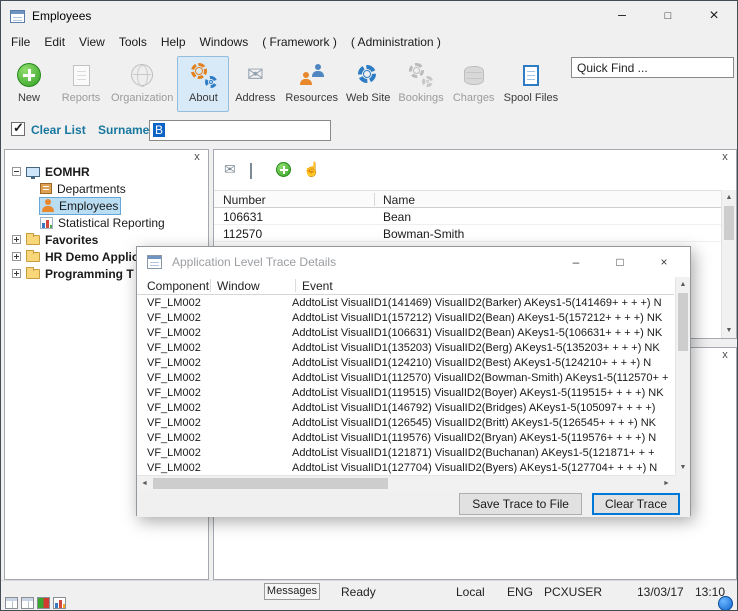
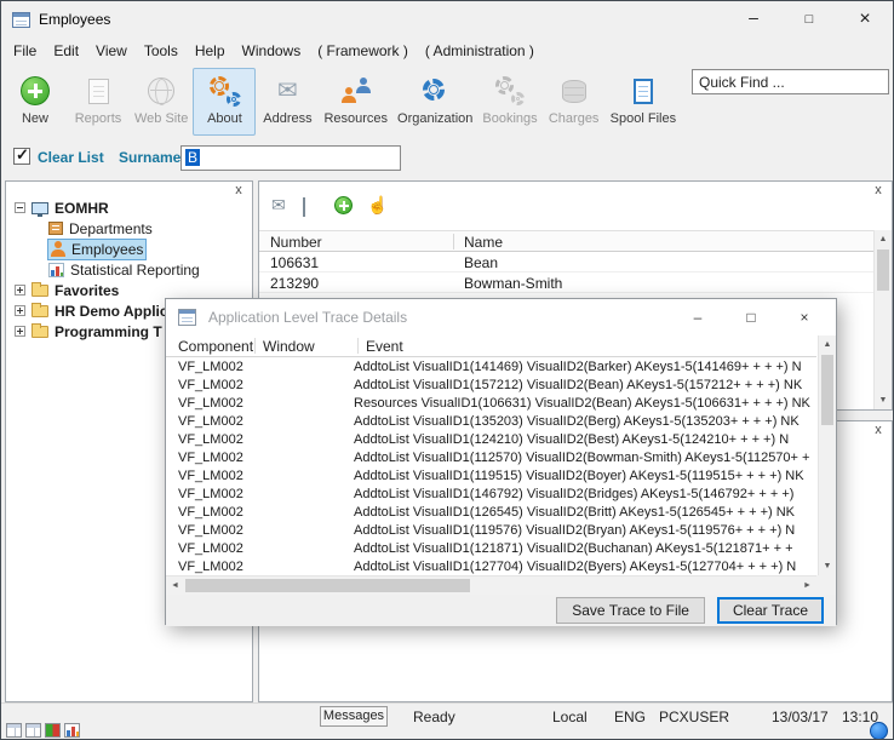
  Employees
  –
  □
  ×
  File
  Edit
  View
  Tools
  Help
  Windows
  ( Framework )
  ( Administration )
  New
  Reports
- Organization
+ Web Site
  About
  ✉
  Address
  Resources
- Web Site
+ Organization
  Bookings
  Charges
  Spool Files
  Quick Find ...
  ✓
  Clear List
  Surname
  B
  x
  EOMHR
  Departments
  Employees
  Statistical Reporting
  Favorites
  HR Demo Appli
  Programming T
  x
  ✉
  ☝
  Number
  Name
  106631
  Bean
- 112570
+ 213290
  Bowman-Smith
  x
  Messages
  Ready
  Local
  ENG
  PCXUSER
  13/03/17
  13:10
  Application Level Trace Details
  –
  □
  ×
  Component
  Window
  Event
  VF_LM002
  AddtoList VisualID1(141469) VisualID2(Barker) AKeys1-5(141469+ + + +) N
  VF_LM002
  AddtoList VisualID1(157212) VisualID2(Bean) AKeys1-5(157212+ + + +) NK
  VF_LM002
- AddtoList VisualID1(106631) VisualID2(Bean) AKeys1-5(106631+ + + +) NK
+ Resources VisualID1(106631) VisualID2(Bean) AKeys1-5(106631+ + + +) NK
  VF_LM002
  AddtoList VisualID1(135203) VisualID2(Berg) AKeys1-5(135203+ + + +) NK
  VF_LM002
  AddtoList VisualID1(124210) VisualID2(Best) AKeys1-5(124210+ + + +) N
  VF_LM002
  AddtoList VisualID1(112570) VisualID2(Bowman-Smith) AKeys1-5(112570+ +
  VF_LM002
  AddtoList VisualID1(119515) VisualID2(Boyer) AKeys1-5(119515+ + + +) NK
  VF_LM002
- AddtoList VisualID1(146792) VisualID2(Bridges) AKeys1-5(105097+ + + +)
+ AddtoList VisualID1(146792) VisualID2(Bridges) AKeys1-5(146792+ + + +)
  VF_LM002
  AddtoList VisualID1(126545) VisualID2(Britt) AKeys1-5(126545+ + + +) NK
  VF_LM002
  AddtoList VisualID1(119576) VisualID2(Bryan) AKeys1-5(119576+ + + +) N
  VF_LM002
  AddtoList VisualID1(121871) VisualID2(Buchanan) AKeys1-5(121871+ + +
  VF_LM002
  AddtoList VisualID1(127704) VisualID2(Byers) AKeys1-5(127704+ + + +) N
  Save Trace to File
  Clear Trace
